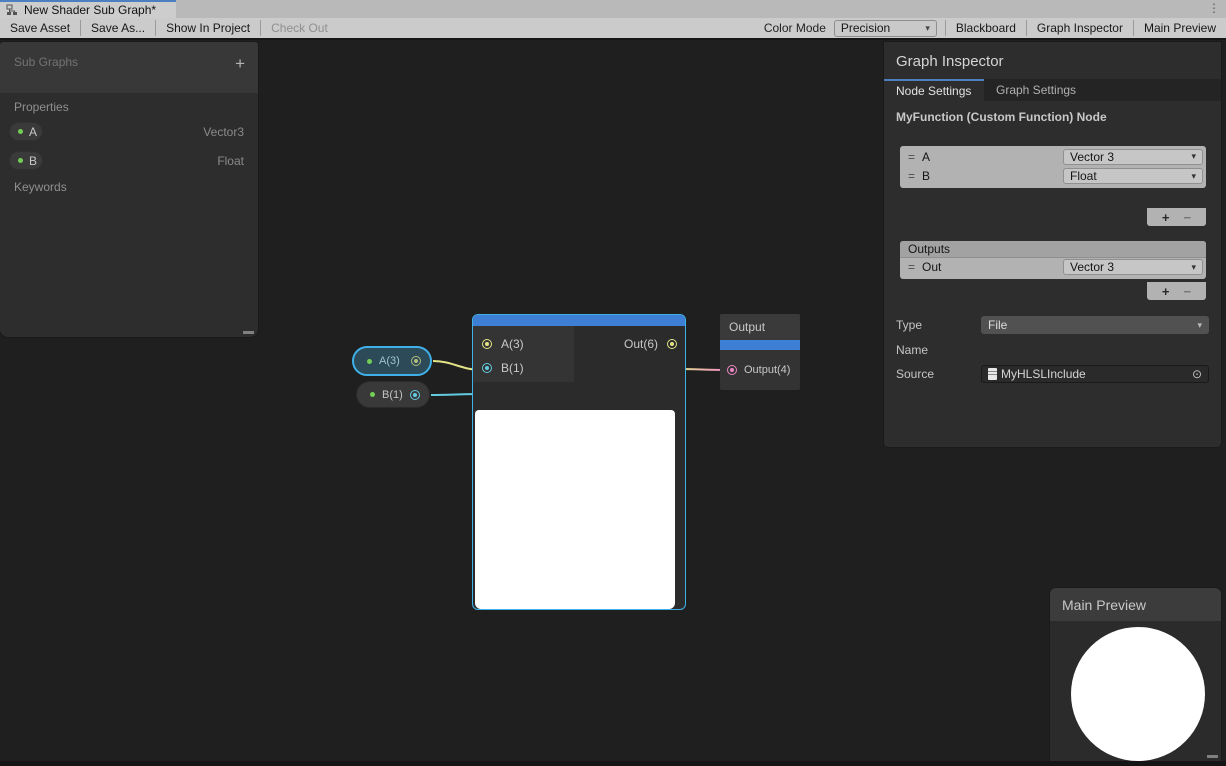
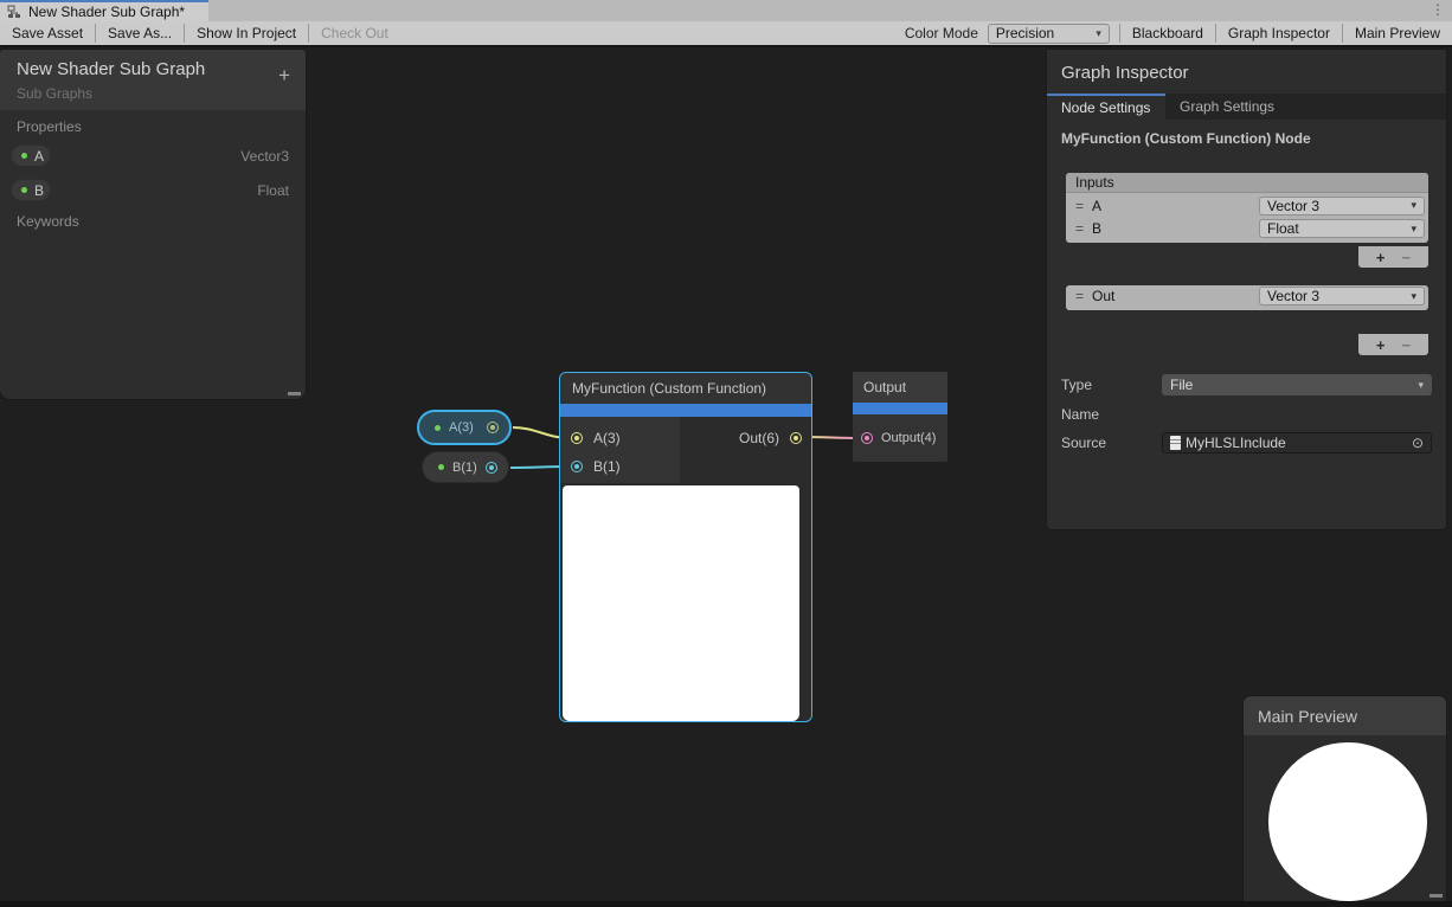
  New Shader Sub Graph*
  ⋮
  Save Asset
  Save As...
  Show In Project
  Check Out
  Color Mode
  Precision
  ▾
  Blackboard
  Graph Inspector
  Main Preview
  A(3)
  B(1)
+ MyFunction (Custom Function)
  A(3)
  B(1)
  Out(6)
  Output
  Output(4)
+ New Shader Sub Graph
  Sub Graphs
  +
  Properties
  A
  Vector3
  B
  Float
  Keywords
  Graph Inspector
  Node Settings
  Graph Settings
  MyFunction (Custom Function) Node
+ Inputs
  =
  A
  Vector 3
  ▾
  =
  B
  Float
  ▾
  +
  −
- Outputs
  =
  Out
  Vector 3
  ▾
  +
  −
  Type
  File
  ▾
  Name
  Source
  MyHLSLInclude
  ⊙
  Main Preview
